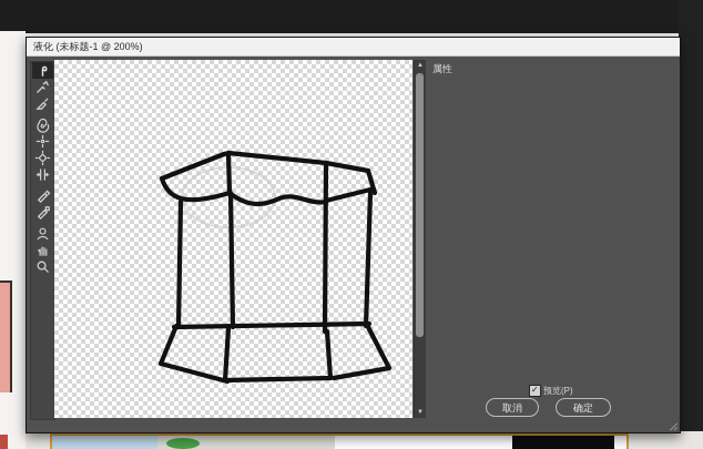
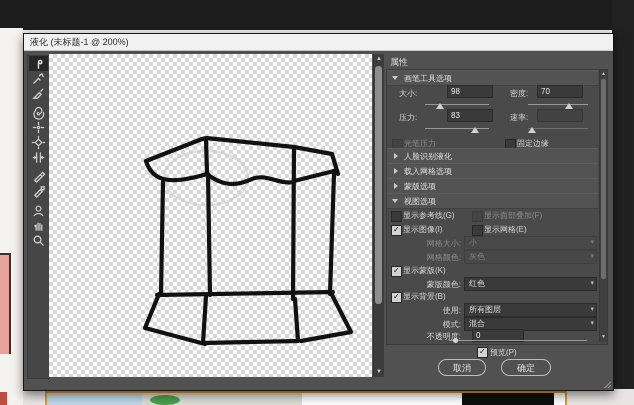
  液化 (未标题-1 @ 200%)
  属性
+ 画笔工具选项
+ 大小:
+ 98
+ 密度:
+ 70
+ 压力:
+ 83
+ 速率:
+ 光笔压力
+ 固定边缘
+ 人脸识别液化
+ 载入网格选项
+ 蒙版选项
+ 视图选项
+ 显示参考线(G)
+ 显示面部叠加(F)
+ 显示图像(I)
+ 显示网格(E)
+ 网格大小:
+ 小
+ 网格颜色:
+ 灰色
+ 显示蒙版(K)
+ 蒙版颜色:
+ 红色
+ 显示背景(B)
+ 使用:
+ 所有图层
+ 模式:
+ 混合
+ 不透明度:
+ 0
  预览(P)
  取消
  确定
